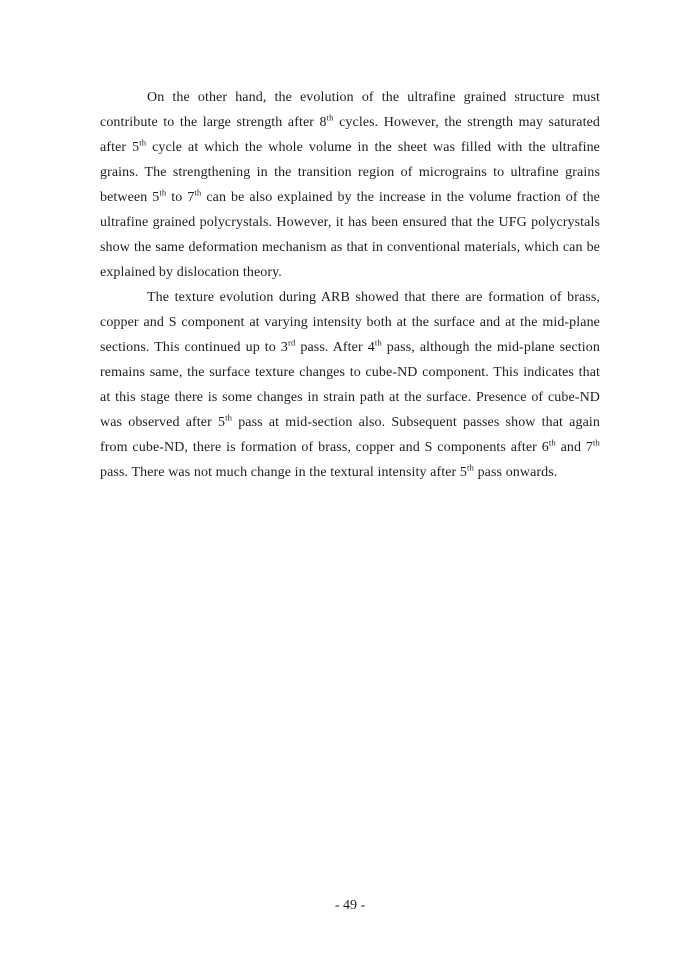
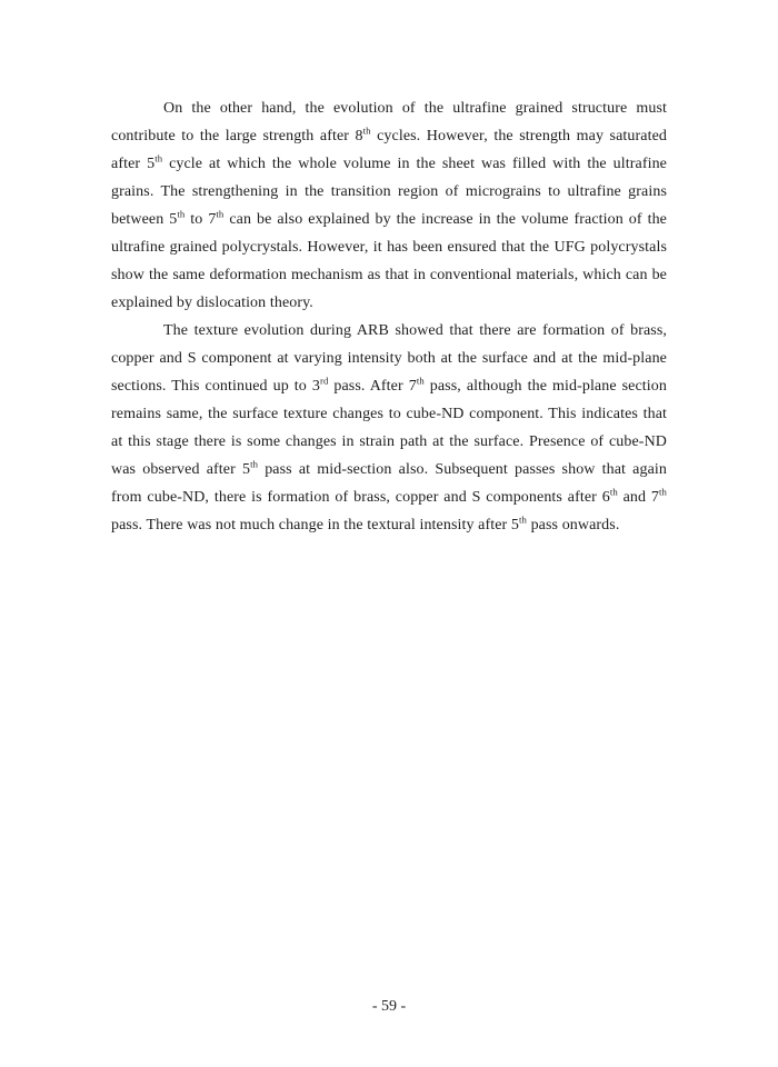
  On the other hand, the evolution of the ultrafine grained structure must contribute to the large strength after 8th cycles. However, the strength may saturated after 5th cycle at which the whole volume in the sheet was filled with the ultrafine grains. The strengthening in the transition region of micrograins to ultrafine grains between 5th to 7th can be also explained by the increase in the volume fraction of the ultrafine grained polycrystals. However, it has been ensured that the UFG polycrystals show the same deformation mechanism as that in conventional materials, which can be explained by dislocation theory.
- The texture evolution during ARB showed that there are formation of brass, copper and S component at varying intensity both at the surface and at the mid-plane sections. This continued up to 3rd pass. After 4th pass, although the mid-plane section remains same, the surface texture changes to cube-ND component. This indicates that at this stage there is some changes in strain path at the surface. Presence of cube-ND was observed after 5th pass at mid-section also. Subsequent passes show that again from cube-ND, there is formation of brass, copper and S components after 6th and 7th pass. There was not much change in the textural intensity after 5th pass onwards.
+ The texture evolution during ARB showed that there are formation of brass, copper and S component at varying intensity both at the surface and at the mid-plane sections. This continued up to 3rd pass. After 7th pass, although the mid-plane section remains same, the surface texture changes to cube-ND component. This indicates that at this stage there is some changes in strain path at the surface. Presence of cube-ND was observed after 5th pass at mid-section also. Subsequent passes show that again from cube-ND, there is formation of brass, copper and S components after 6th and 7th pass. There was not much change in the textural intensity after 5th pass onwards.
- - 49 -
+ - 59 -
